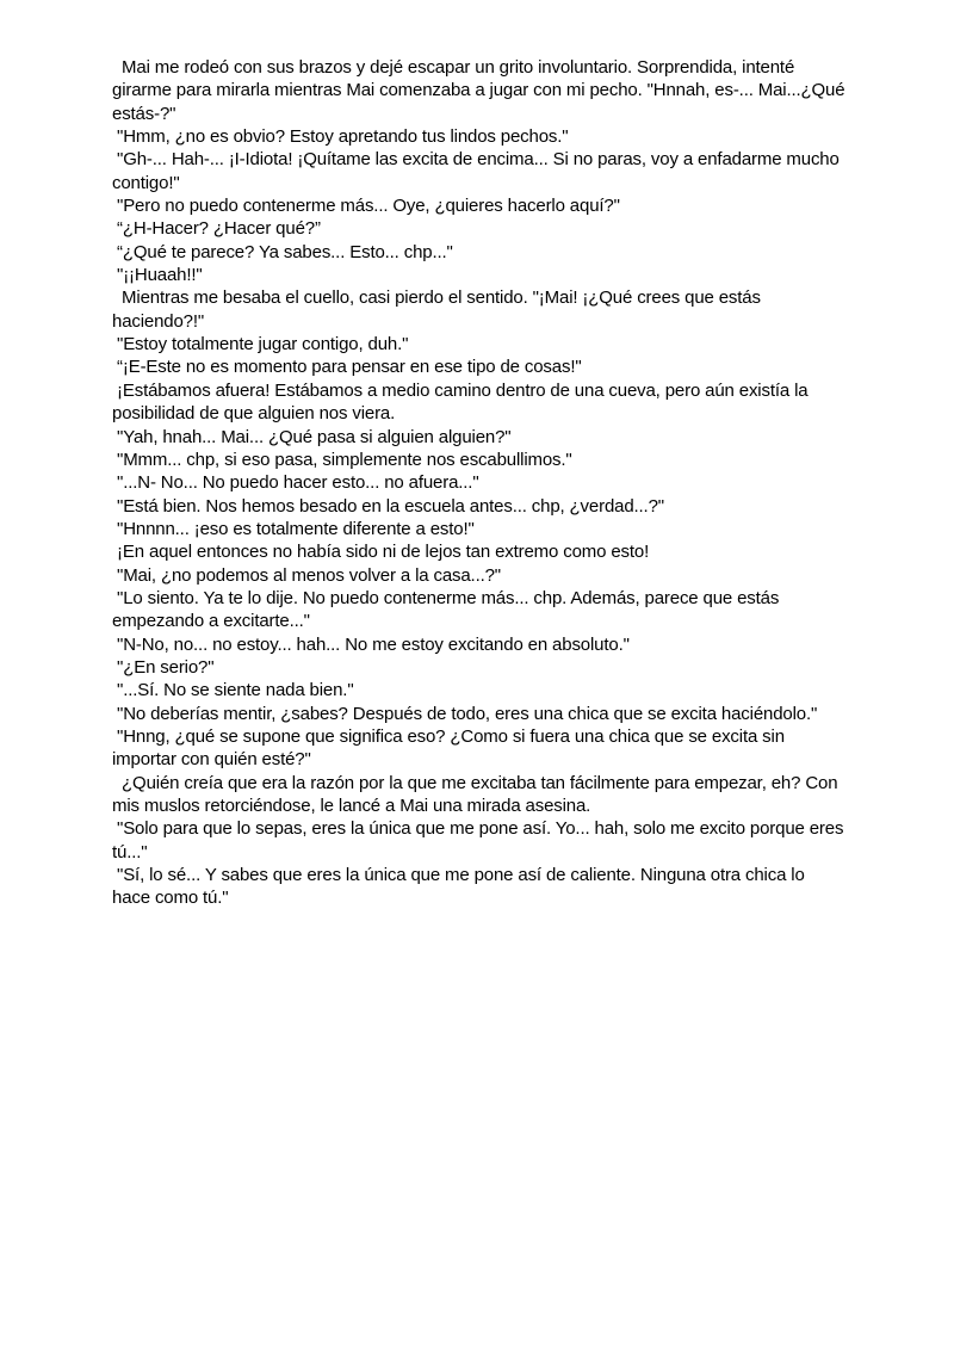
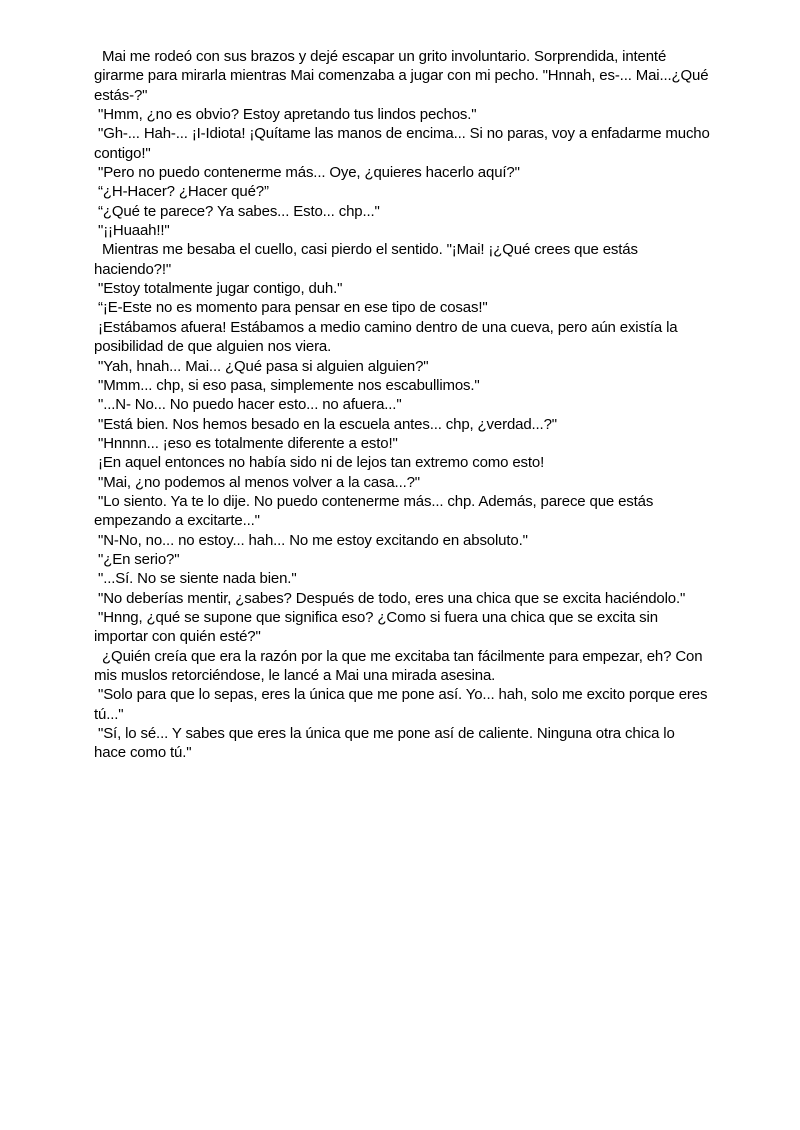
  Mai me rodeó con sus brazos y dejé escapar un grito involuntario. Sorprendida, intenté girarme para mirarla mientras Mai comenzaba a jugar con mi pecho. "Hnnah, es-... Mai...¿Qué estás-?"
  "Hmm, ¿no es obvio? Estoy apretando tus lindos pechos."
- "Gh-... Hah-... ¡I-Idiota! ¡Quítame las excita de encima... Si no paras, voy a enfadarme mucho contigo!"
+ "Gh-... Hah-... ¡I-Idiota! ¡Quítame las manos de encima... Si no paras, voy a enfadarme mucho contigo!"
  "Pero no puedo contenerme más... Oye, ¿quieres hacerlo aquí?"
  “¿H-Hacer? ¿Hacer qué?”
  “¿Qué te parece? Ya sabes... Esto... chp..."
  "¡¡Huaah!!"
  Mientras me besaba el cuello, casi pierdo el sentido. "¡Mai! ¡¿Qué crees que estás haciendo?!"
  "Estoy totalmente jugar contigo, duh."
  “¡E-Este no es momento para pensar en ese tipo de cosas!"
  ¡Estábamos afuera! Estábamos a medio camino dentro de una cueva, pero aún existía la posibilidad de que alguien nos viera.
  "Yah, hnah... Mai... ¿Qué pasa si alguien alguien?"
  "Mmm... chp, si eso pasa, simplemente nos escabullimos."
  "...N- No... No puedo hacer esto... no afuera..."
  "Está bien. Nos hemos besado en la escuela antes... chp, ¿verdad...?"
  "Hnnnn... ¡eso es totalmente diferente a esto!"
  ¡En aquel entonces no había sido ni de lejos tan extremo como esto!
  "Mai, ¿no podemos al menos volver a la casa...?"
  "Lo siento. Ya te lo dije. No puedo contenerme más... chp. Además, parece que estás empezando a excitarte..."
  "N-No, no... no estoy... hah... No me estoy excitando en absoluto."
  "¿En serio?"
  "...Sí. No se siente nada bien."
  "No deberías mentir, ¿sabes? Después de todo, eres una chica que se excita haciéndolo."
  "Hnng, ¿qué se supone que significa eso? ¿Como si fuera una chica que se excita sin importar con quién esté?"
  ¿Quién creía que era la razón por la que me excitaba tan fácilmente para empezar, eh? Con mis muslos retorciéndose, le lancé a Mai una mirada asesina.
  "Solo para que lo sepas, eres la única que me pone así. Yo... hah, solo me excito porque eres tú..."
  "Sí, lo sé... Y sabes que eres la única que me pone así de caliente. Ninguna otra chica lo hace como tú."
